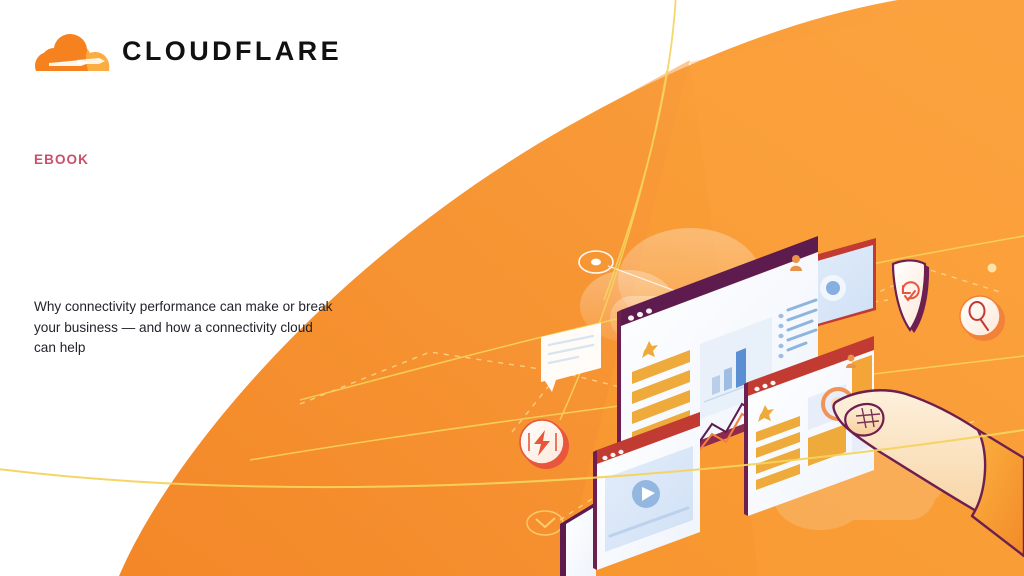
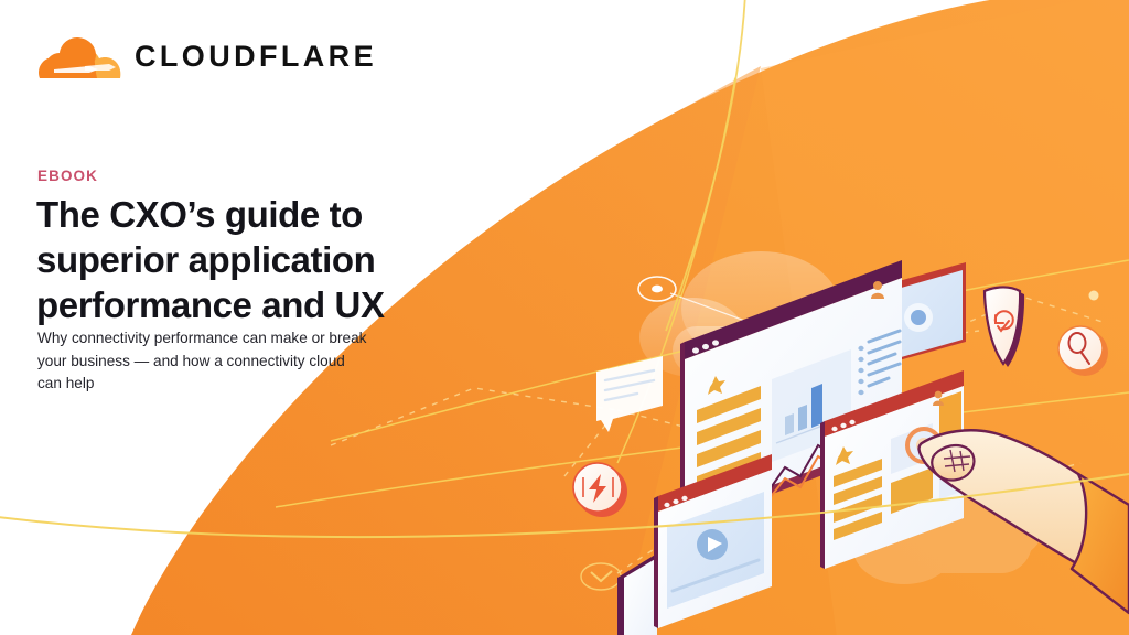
  CLOUDFLARE
  EBOOK
+ The CXO’s guide to superior application performance and UX
  Why connectivity performance can make or break your business — and how a connectivity cloud can help
